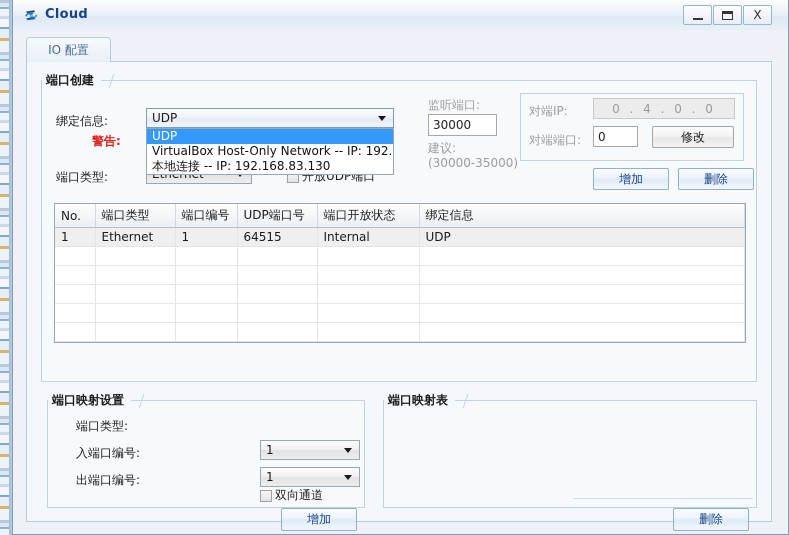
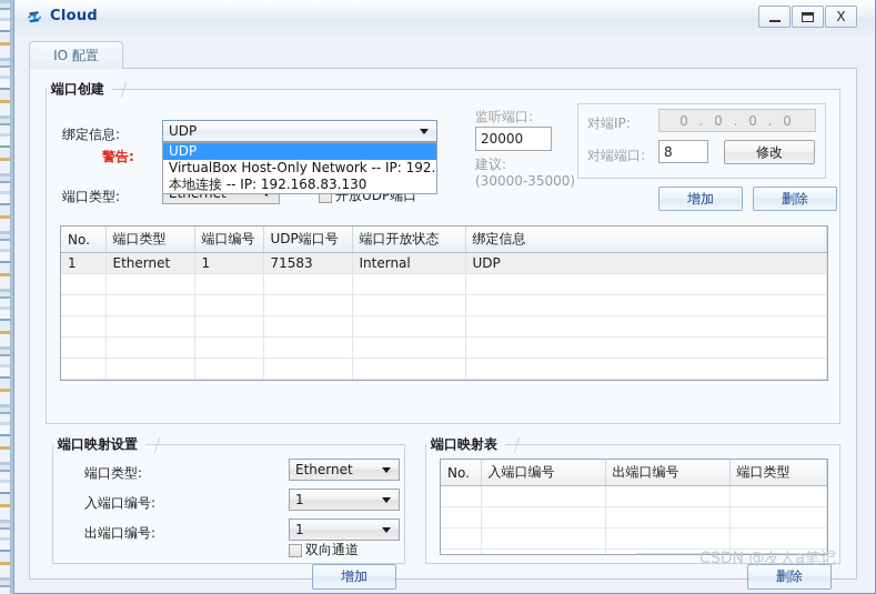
  Cloud
  X
  IO 配置
  端口创建
  绑定信息:
  UDP
  UDP
  VirtualBox Host-Only Network -- IP: 192.
  本地连接 -- IP: 192.168.83.130
  警告:
  端口类型:
  开放UDP端口
  监听端口:
- 30000
+ 20000
  建议:
  (30000-35000)
  对端IP:
- 0 . 4 . 0 . 0
+ 0 . 0 . 0 . 0
  对端端口:
- 0
+ 8
  修改
  增加
  删除
  No.	端口类型	端口编号	UDP端口号	端口开放状态	绑定信息
- 1	Ethernet	1	64515	Internal	UDP
+ 1	Ethernet	1	71583	Internal	UDP
  端口映射设置
  端口类型:
+ Ethernet
  入端口编号:
  1
  出端口编号:
  1
  双向通道
  增加
  端口映射表
+ No.	入端口编号	出端口编号	端口类型
  删除
+ CSDN @友人a笔记
